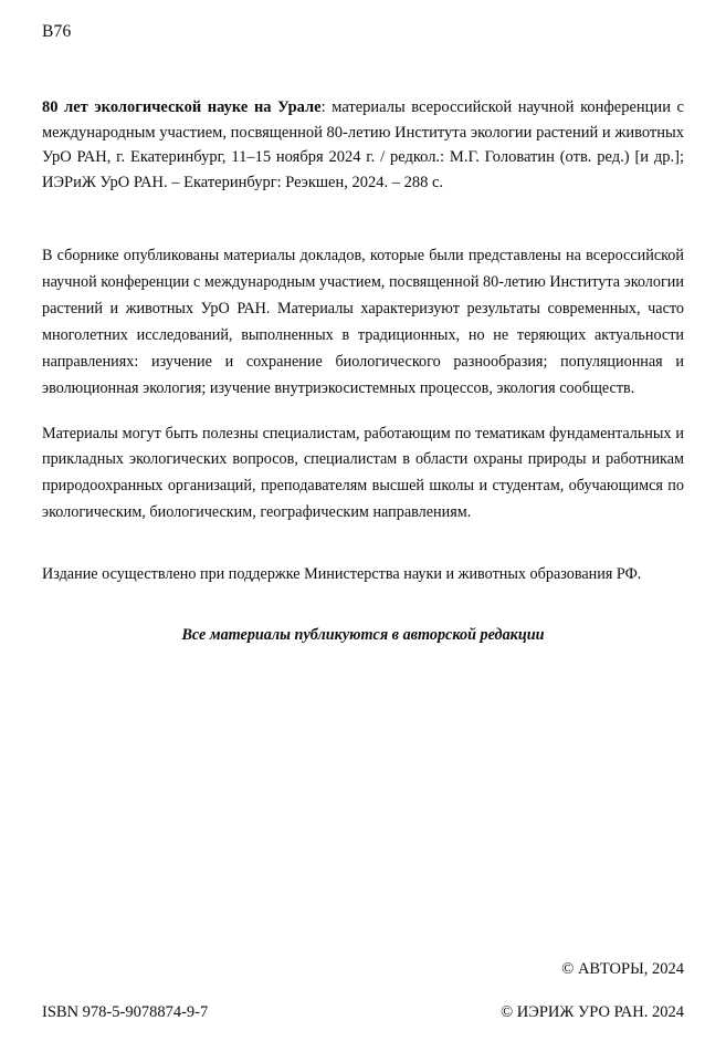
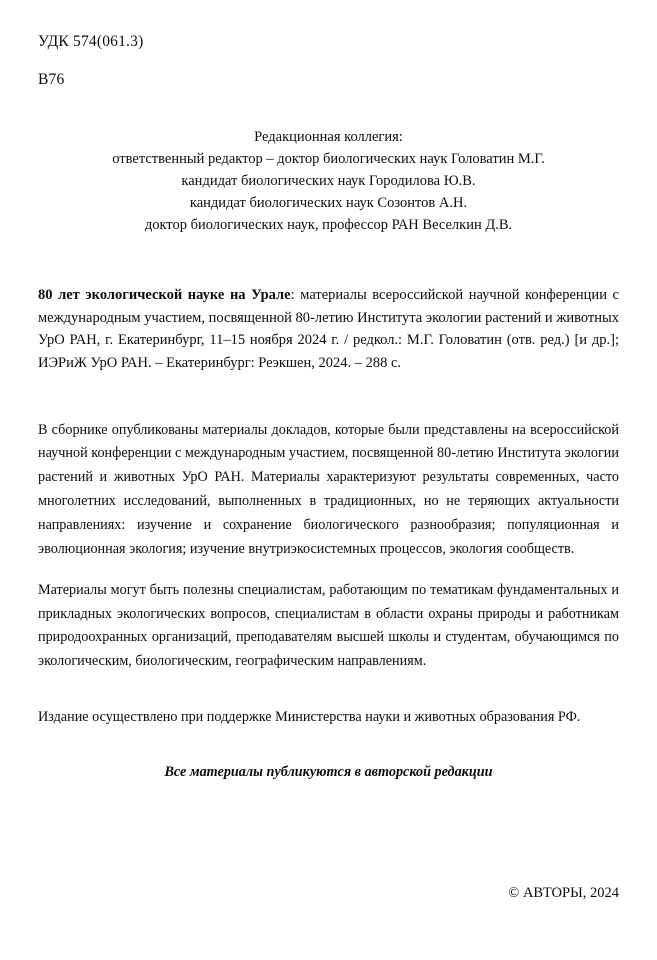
+ УДК 574(061.3)
  В76
+ Редакционная коллегия:
+ ответственный редактор – доктор биологических наук Головатин М.Г.
+ кандидат биологических наук Городилова Ю.В.
+ кандидат биологических наук Созонтов А.Н.
+ доктор биологических наук, профессор РАН Веселкин Д.В.
  80 лет экологической науке на Урале: материалы всероссийской научной конференции с международным участием, посвященной 80-летию Института экологии растений и животных УрО РАН, г. Екатеринбург, 11–15 ноября 2024 г. / редкол.: М.Г. Головатин (отв. ред.) [и др.]; ИЭРиЖ УрО РАН. – Екатеринбург: Реэкшен, 2024. – 288 с.
  В сборнике опубликованы материалы докладов, которые были представлены на всероссийской научной конференции с международным участием, посвященной 80-летию Института экологии растений и животных УрО РАН. Материалы характеризуют результаты современных, часто многолетних исследований, выполненных в традиционных, но не теряющих актуальности направлениях: изучение и сохранение биологического разнообразия; популяционная и эволюционная экология; изучение внутриэкосистемных процессов, экология сообществ.
  Материалы могут быть полезны специалистам, работающим по тематикам фундаментальных и прикладных экологических вопросов, специалистам в области охраны природы и работникам природоохранных организаций, преподавателям высшей школы и студентам, обучающимся по экологическим, биологическим, географическим направлениям.
  Издание осуществлено при поддержке Министерства науки и животных образования РФ.
  Все материалы публикуются в авторской редакции
  © АВТОРЫ, 2024
- ISBN 978-5-9078874-9-7
- © ИЭРИЖ УРО РАН. 2024
